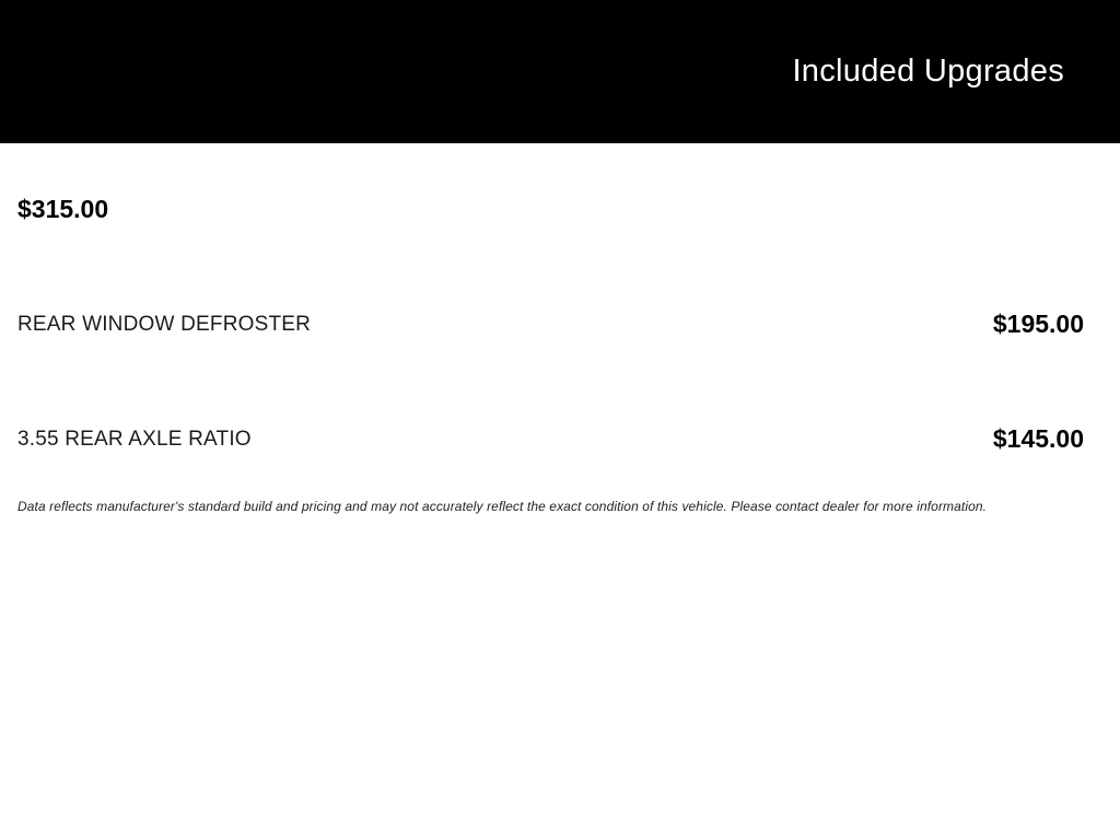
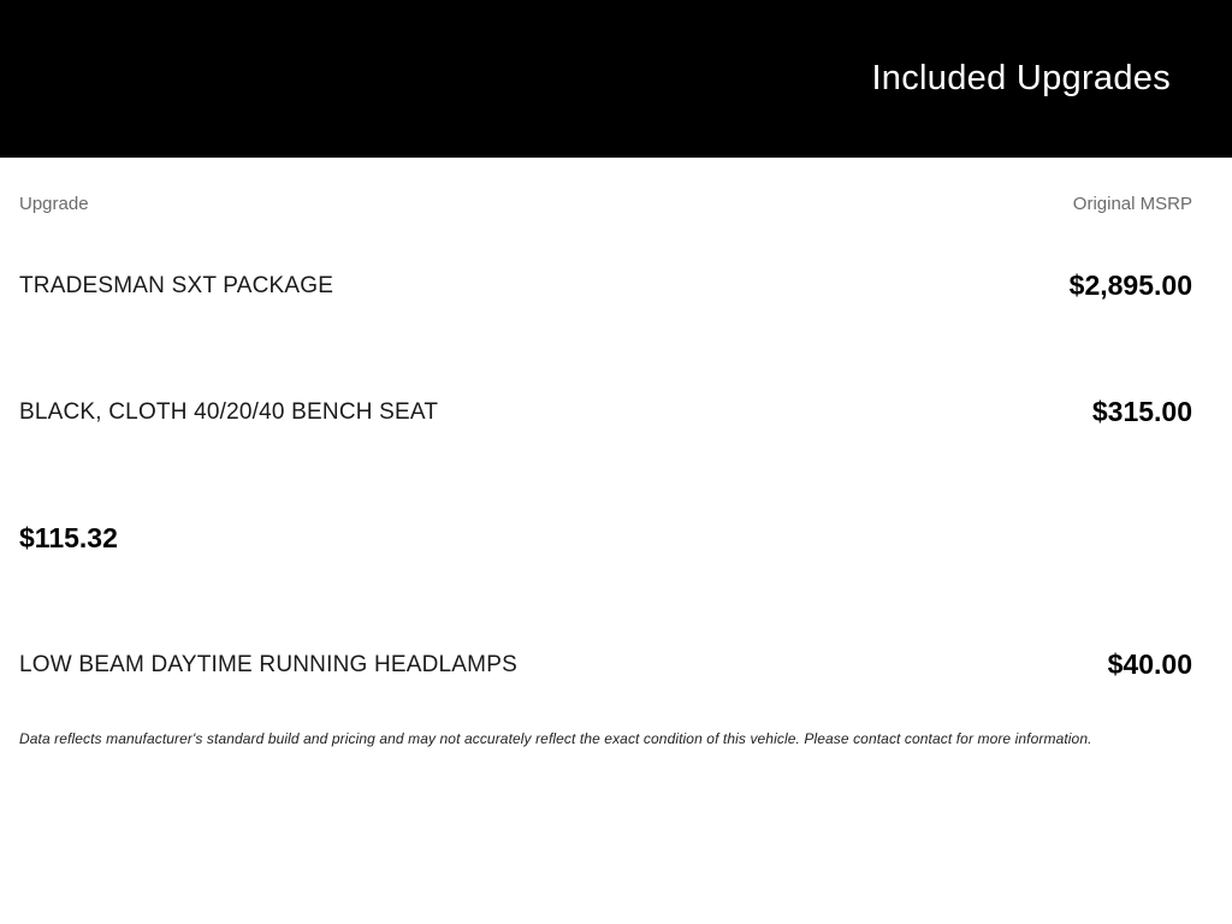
  Included Upgrades
+ Upgrade
+ Original MSRP
+ TRADESMAN SXT PACKAGE
+ $2,895.00
+ BLACK, CLOTH 40/20/40 BENCH SEAT
  $315.00
- REAR WINDOW DEFROSTER
- $195.00
- 3.55 REAR AXLE RATIO
- $145.00
+ $115.32
+ LOW BEAM DAYTIME RUNNING HEADLAMPS
+ $40.00
- Data reflects manufacturer's standard build and pricing and may not accurately reflect the exact condition of this vehicle. Please contact dealer for more information.
+ Data reflects manufacturer's standard build and pricing and may not accurately reflect the exact condition of this vehicle. Please contact contact for more information.
